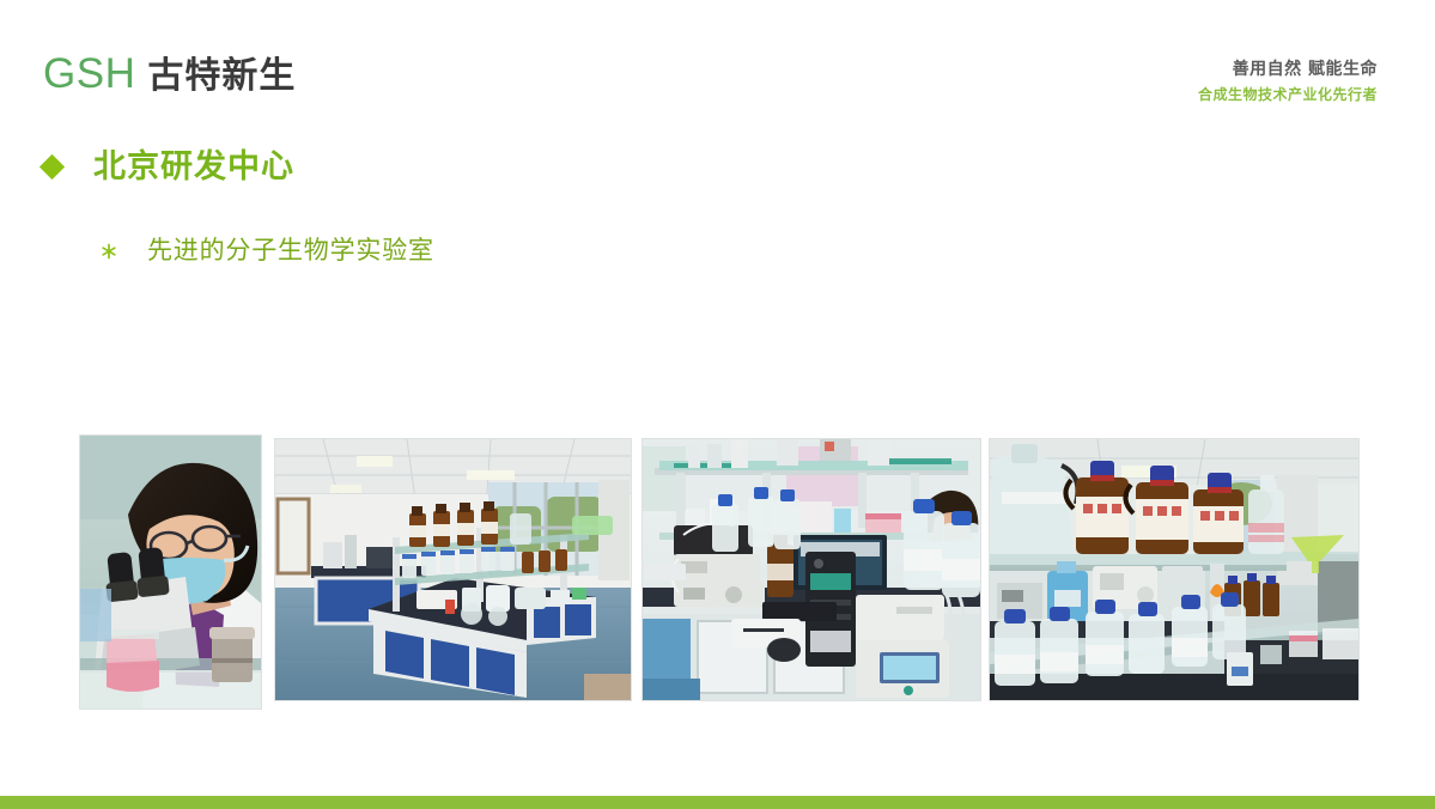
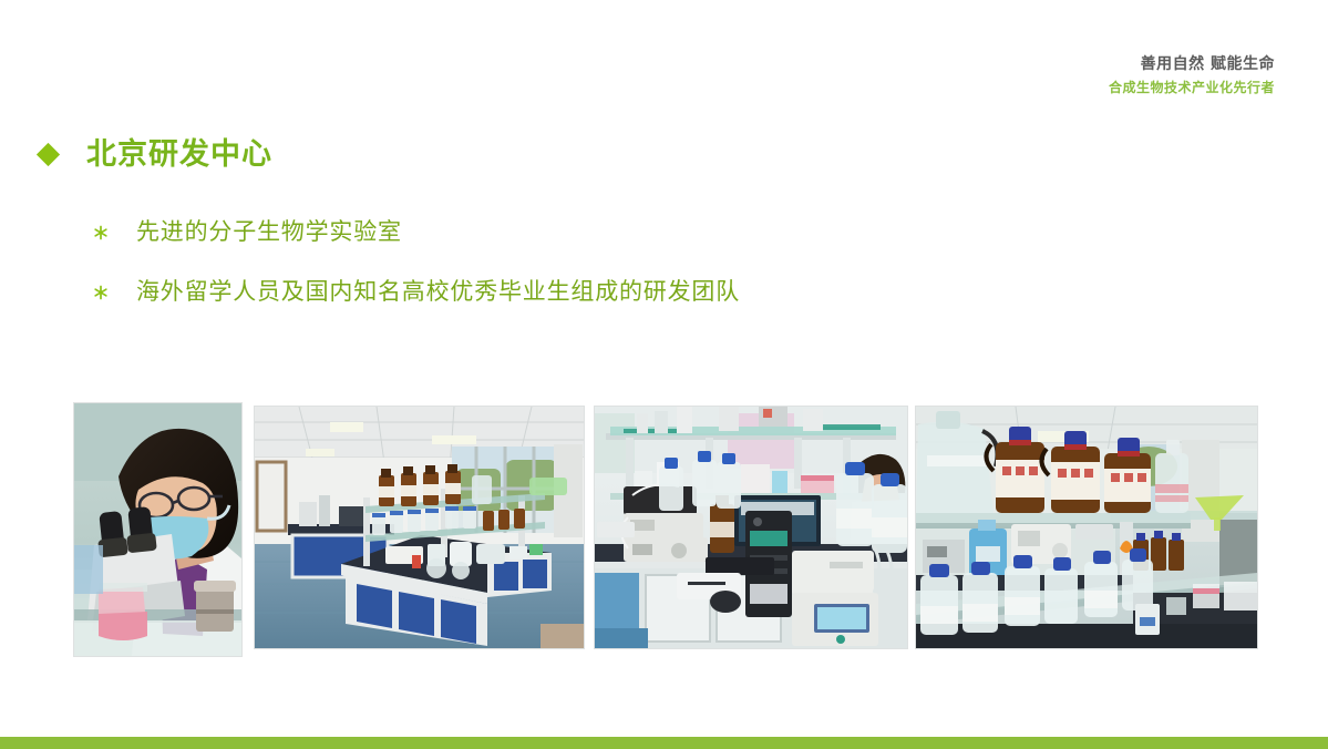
- GSH
- 古特新生
  善用自然 赋能生命
  合成生物技术产业化先行者
  北京研发中心
  先进的分子生物学实验室
+ 海外留学人员及国内知名高校优秀毕业生组成的研发团队
